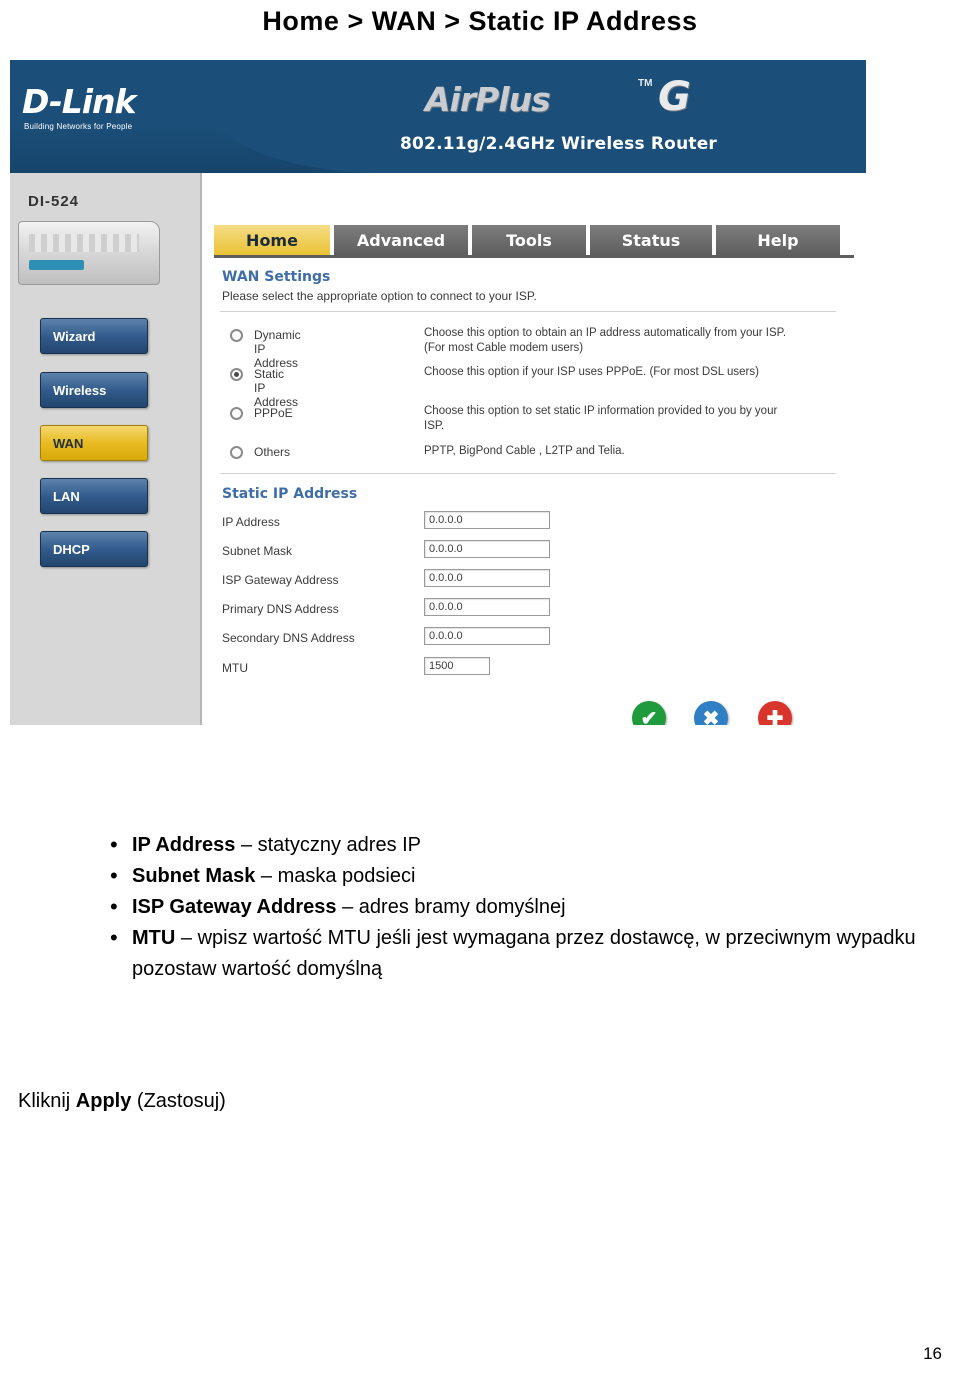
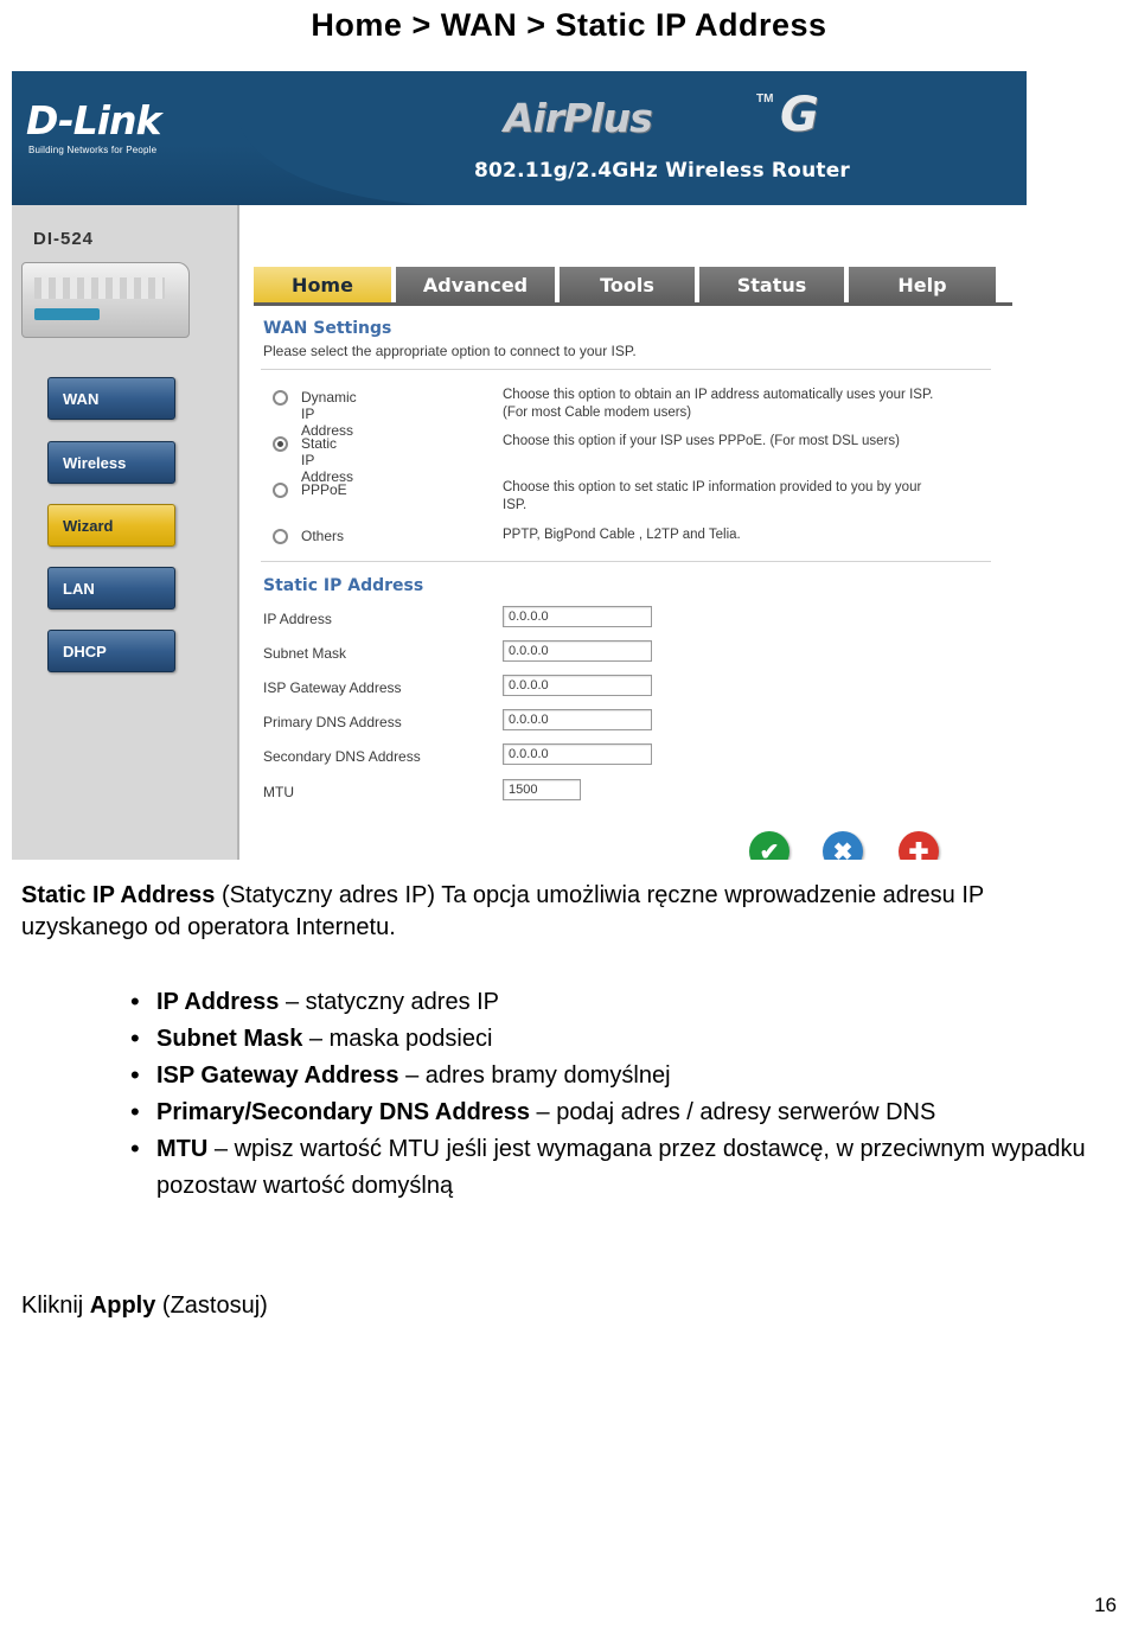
  Home > WAN > Static IP Address
  D-Link
  Building Networks for People
  AirPlus
  TM
  G
  802.11g/2.4GHz Wireless Router
  DI-524
- Wizard
+ WAN
  Wireless
- WAN
+ Wizard
  LAN
  DHCP
  Home
  Advanced
  Tools
  Status
  Help
  WAN Settings
  Please select the appropriate option to connect to your ISP.
  Dynamic IP Address
- Choose this option to obtain an IP address automatically from your ISP. (For most Cable modem users)
+ Choose this option to obtain an IP address automatically uses your ISP. (For most Cable modem users)
  Static IP Address
  Choose this option if your ISP uses PPPoE. (For most DSL users)
  PPPoE
  Choose this option to set static IP information provided to you by your ISP.
  Others
  PPTP, BigPond Cable , L2TP and Telia.
  Static IP Address
  IP Address
  0.0.0.0
  Subnet Mask
  0.0.0.0
  ISP Gateway Address
  0.0.0.0
  Primary DNS Address
  0.0.0.0
  Secondary DNS Address
  0.0.0.0
  MTU
  1500
  ✔
  ✖
  ✚
+ Static IP Address (Statyczny adres IP) Ta opcja umożliwia ręczne wprowadzenie adresu IP uzyskanego od operatora Internetu.
  IP Address – statyczny adres IP
  Subnet Mask – maska podsieci
  ISP Gateway Address – adres bramy domyślnej
+ Primary/Secondary DNS Address – podaj adres / adresy serwerów DNS
  MTU – wpisz wartość MTU jeśli jest wymagana przez dostawcę, w przeciwnym wypadku pozostaw wartość domyślną
  Kliknij Apply (Zastosuj)
  16
